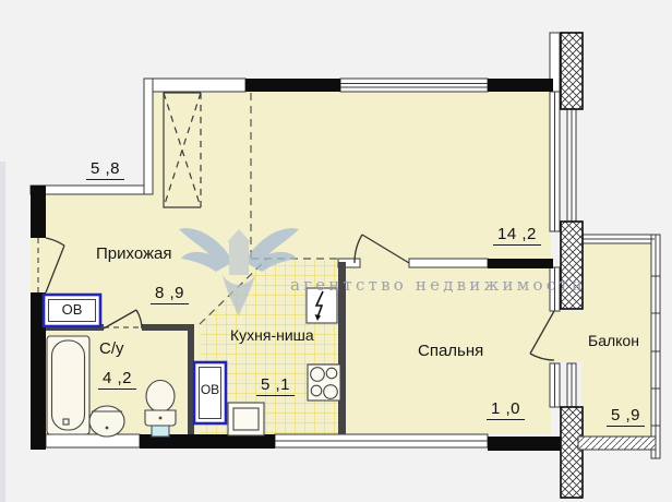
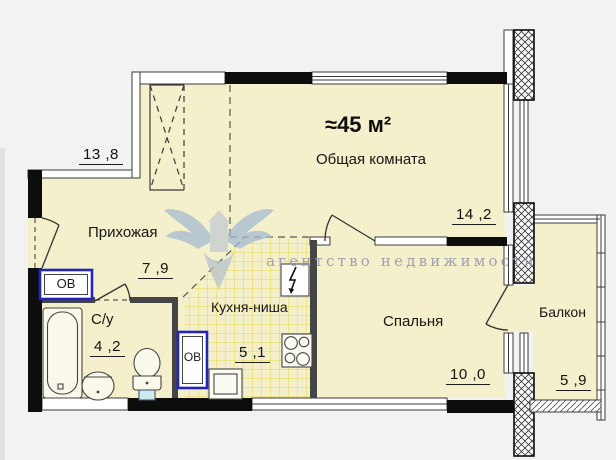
  агентство недвижимости
+ ≈45 м²
+ Общая комната
- 5 ,8
+ 13 ,8
  14 ,2
  Прихожая
- 8 ,9
+ 7 ,9
  С/у
  4 ,2
  Кухня-ниша
  5 ,1
  Спальня
- 1 ,0
+ 10 ,0
  Балкон
  5 ,9
  ОВ
  ОВ
